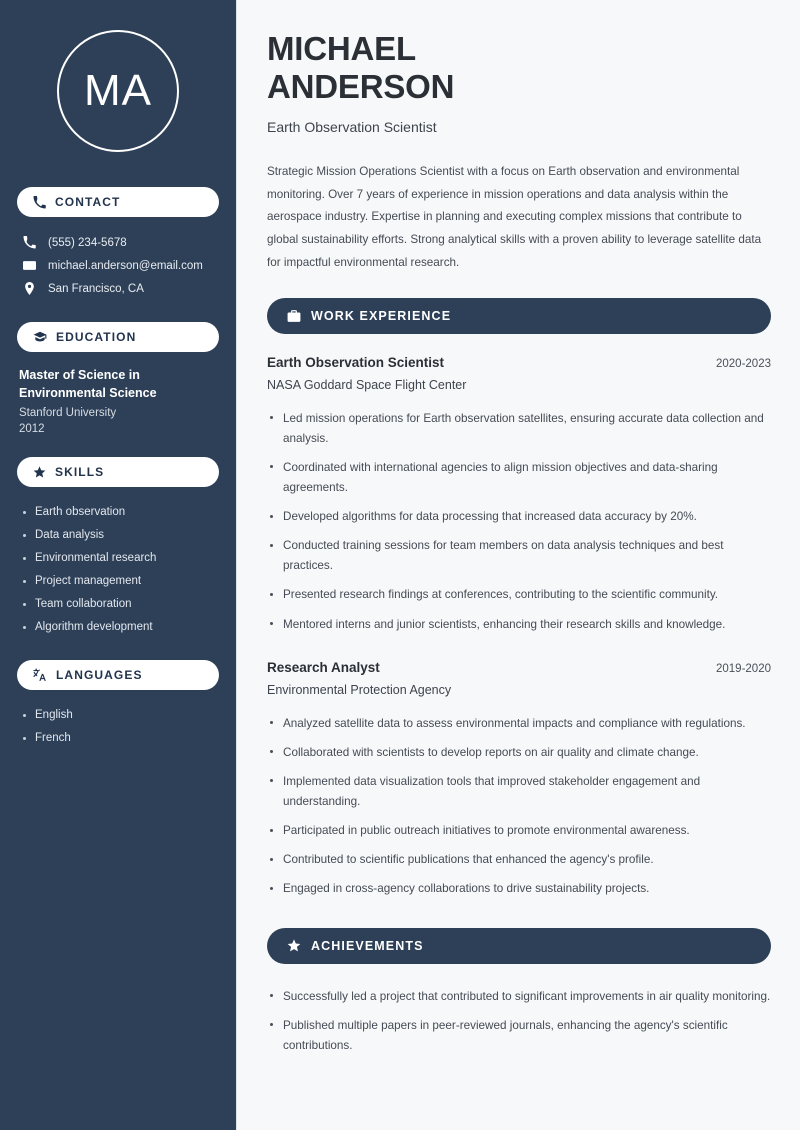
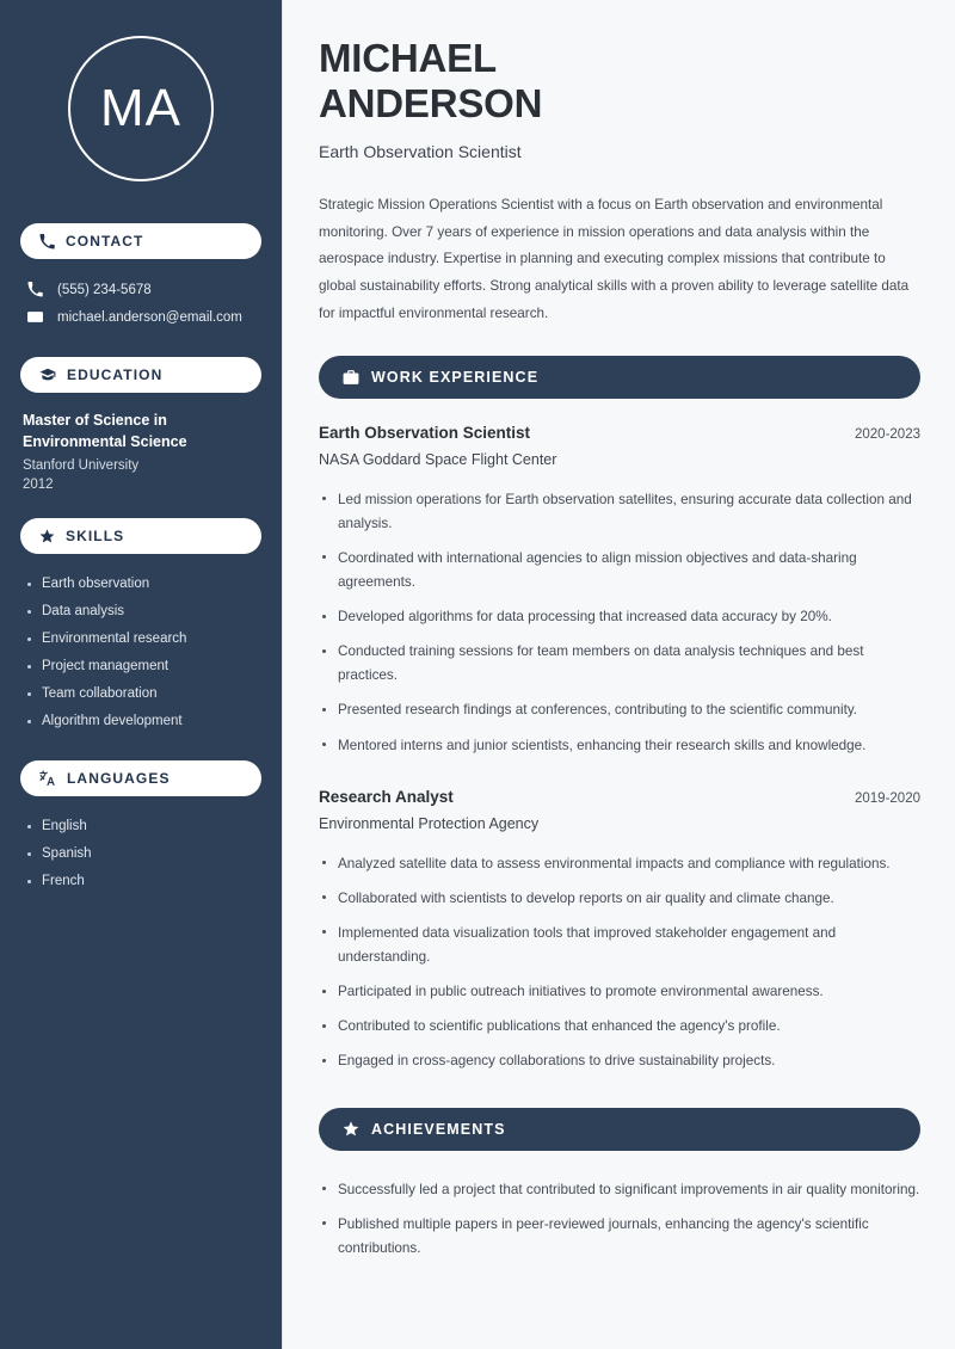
  MA
  CONTACT
  (555) 234-5678
  michael.anderson@email.com
- San Francisco, CA
  EDUCATION
  Master of Science in Environmental Science
  Stanford University
  2012
  SKILLS
  Earth observation
  Data analysis
  Environmental research
  Project management
  Team collaboration
  Algorithm development
  LANGUAGES
  English
+ Spanish
  French
  MICHAEL
  ANDERSON
  Earth Observation Scientist
  Strategic Mission Operations Scientist with a focus on Earth observation and environmental monitoring. Over 7 years of experience in mission operations and data analysis within the aerospace industry. Expertise in planning and executing complex missions that contribute to global sustainability efforts. Strong analytical skills with a proven ability to leverage satellite data for impactful environmental research.
  WORK EXPERIENCE
  Earth Observation Scientist
  2020-2023
  NASA Goddard Space Flight Center
  Led mission operations for Earth observation satellites, ensuring accurate data collection and analysis.
  Coordinated with international agencies to align mission objectives and data-sharing agreements.
  Developed algorithms for data processing that increased data accuracy by 20%.
  Conducted training sessions for team members on data analysis techniques and best practices.
  Presented research findings at conferences, contributing to the scientific community.
  Mentored interns and junior scientists, enhancing their research skills and knowledge.
  Research Analyst
  2019-2020
  Environmental Protection Agency
  Analyzed satellite data to assess environmental impacts and compliance with regulations.
  Collaborated with scientists to develop reports on air quality and climate change.
  Implemented data visualization tools that improved stakeholder engagement and understanding.
  Participated in public outreach initiatives to promote environmental awareness.
  Contributed to scientific publications that enhanced the agency's profile.
  Engaged in cross-agency collaborations to drive sustainability projects.
  ACHIEVEMENTS
  Successfully led a project that contributed to significant improvements in air quality monitoring.
  Published multiple papers in peer-reviewed journals, enhancing the agency's scientific contributions.
